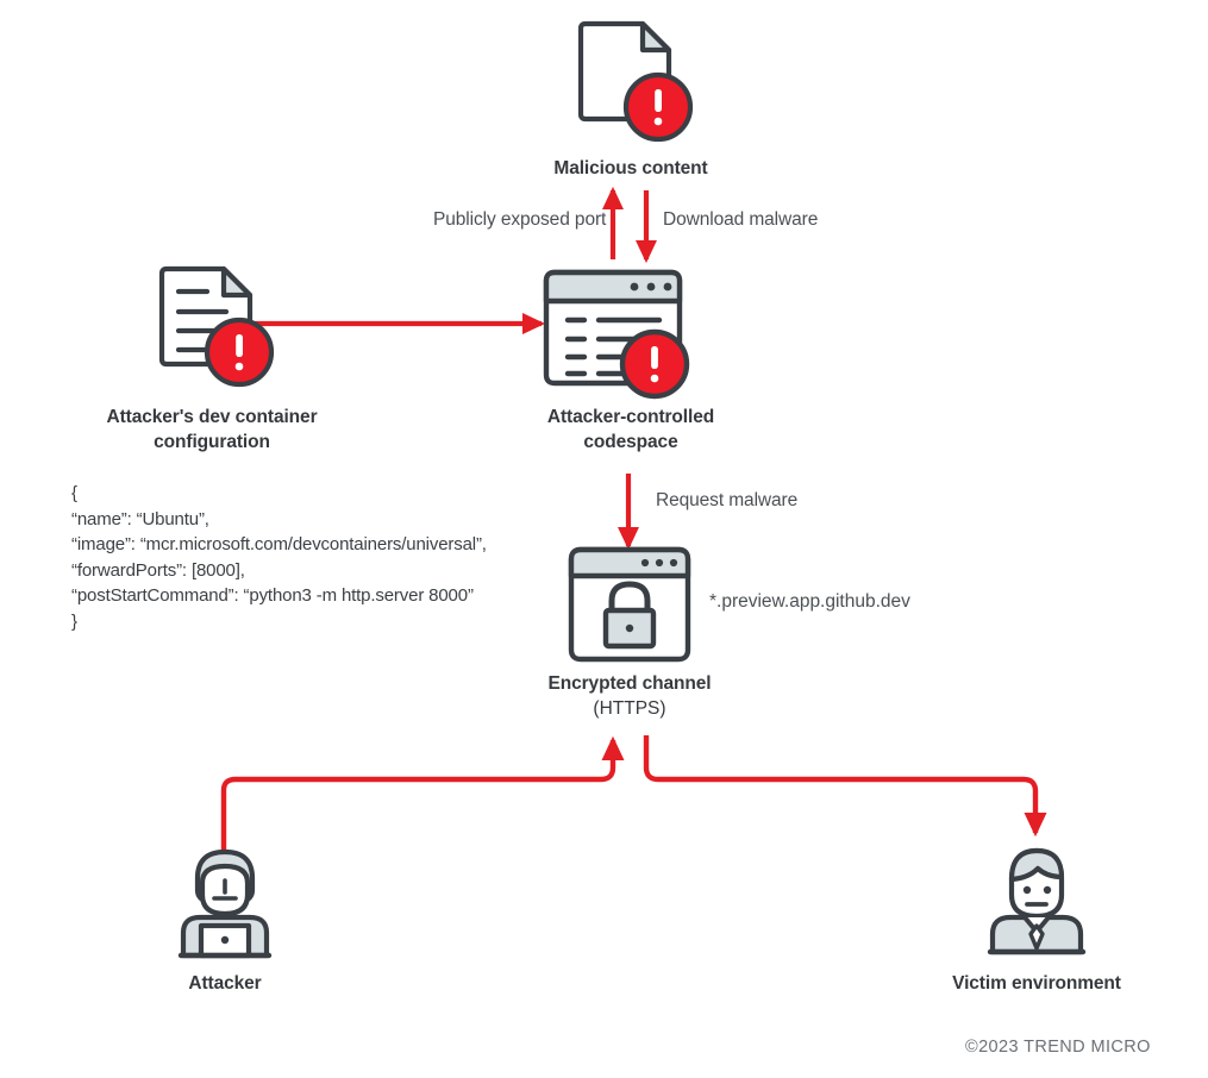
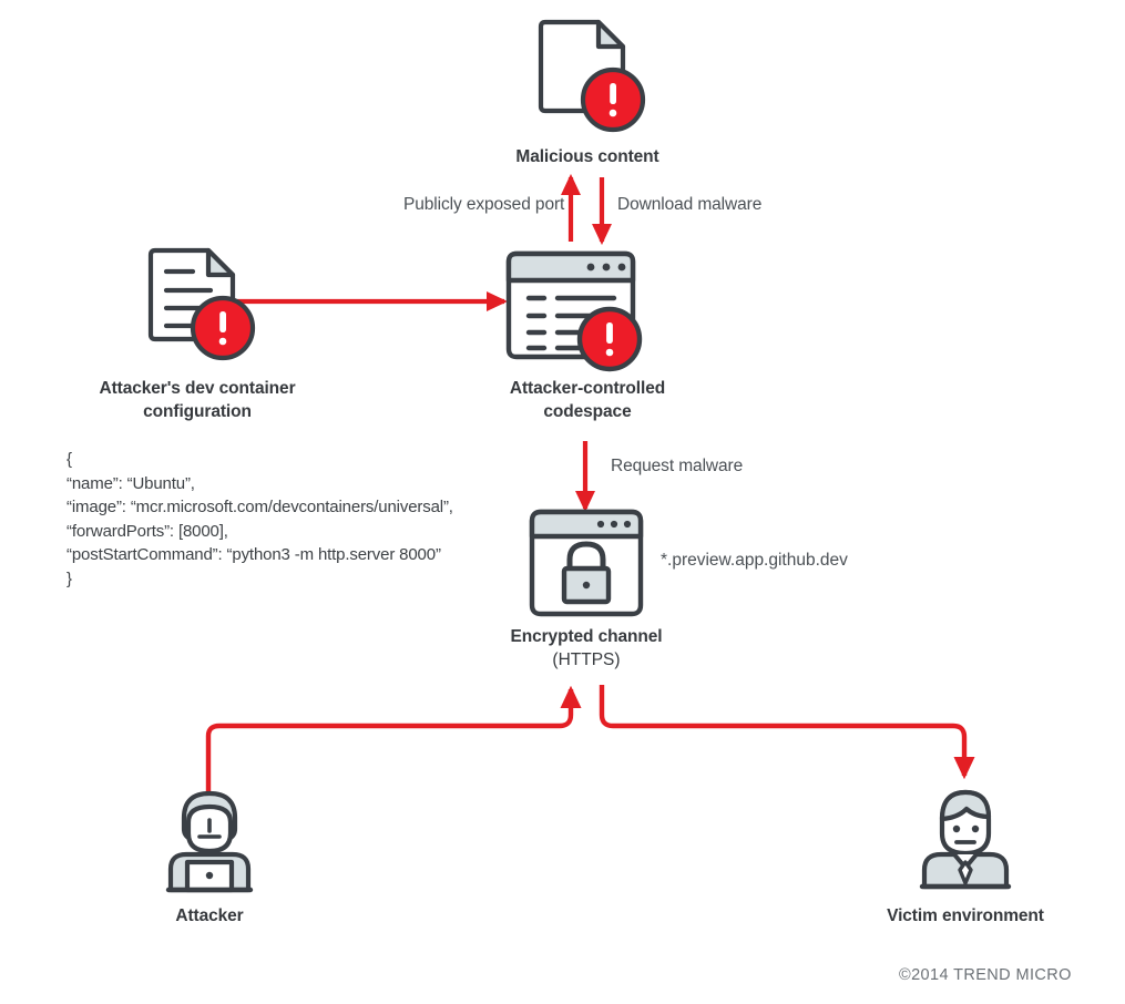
  Malicious content
  Publicly exposed port
  Download malware
  Attacker's dev container
  configuration
  {
  “name”: “Ubuntu”,
  “image”: “mcr.microsoft.com/devcontainers/universal”,
  “forwardPorts”: [8000],
  “postStartCommand”: “python3 -m http.server 8000”
  }
  Attacker-controlled
  codespace
  Request malware
  Encrypted channel
  (HTTPS)
  *.preview.app.github.dev
  Attacker
  Victim environment
- ©2023 TREND MICRO
+ ©2014 TREND MICRO
